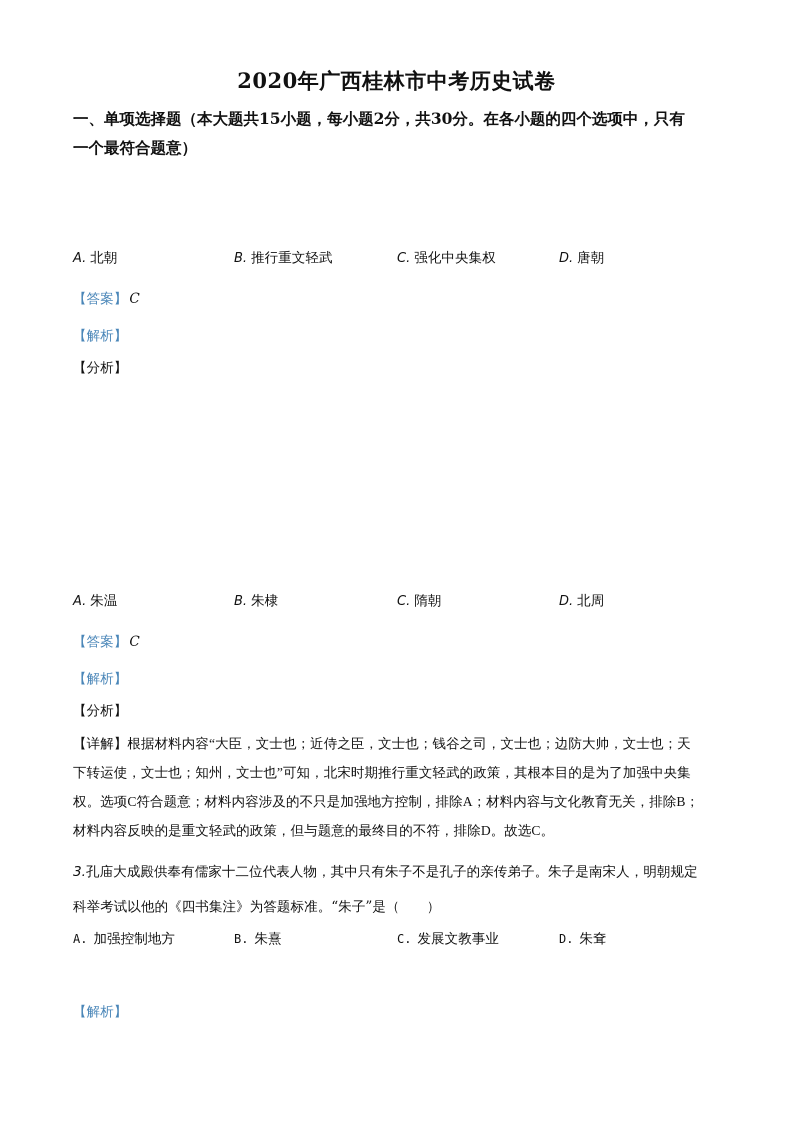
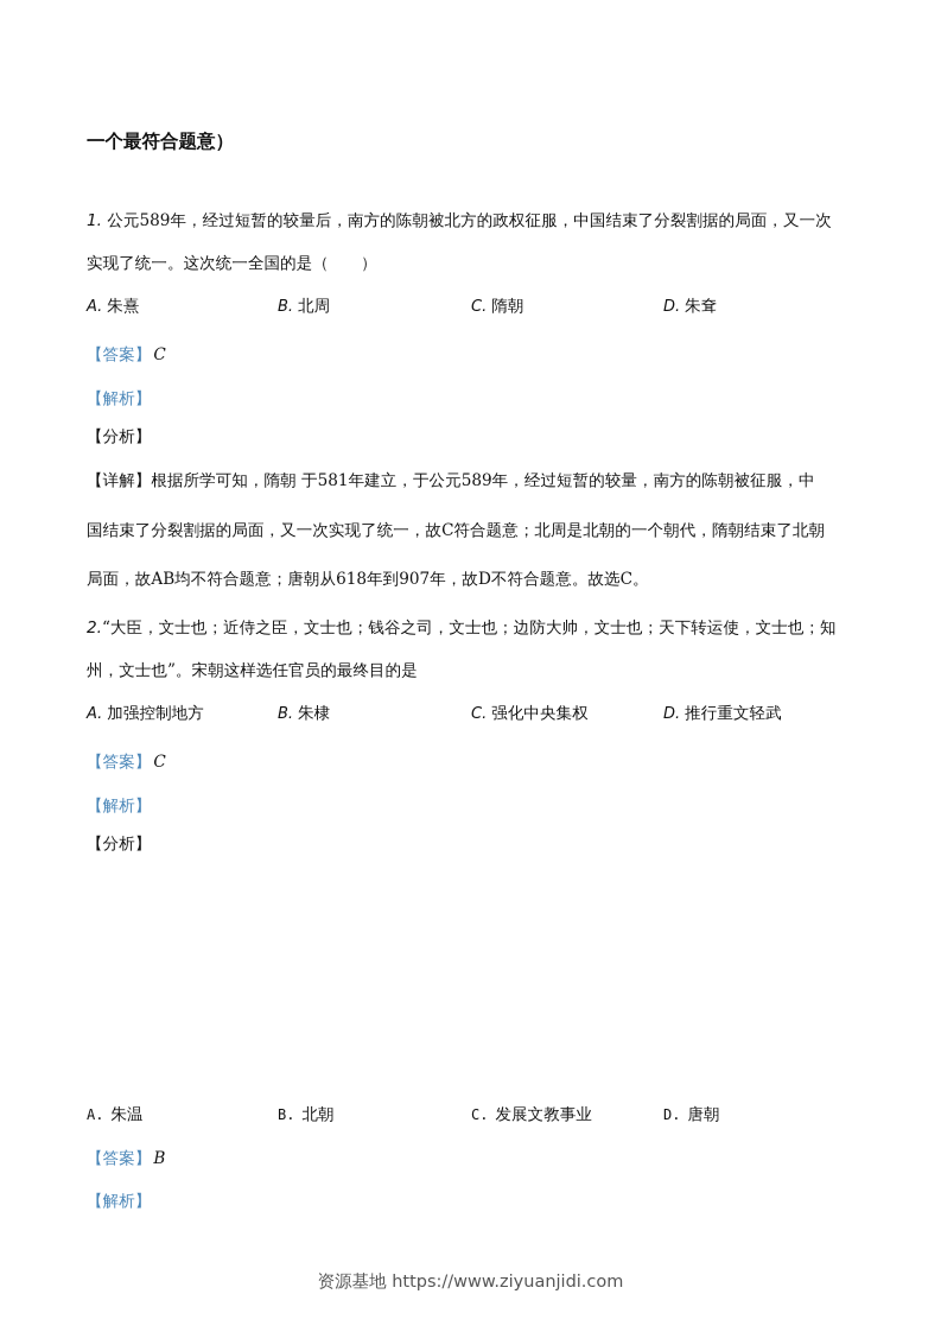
- 2020年广西桂林市中考历史试卷
- 一、单项选择题（本大题共15小题，每小题2分，共30分。在各小题的四个选项中，只有
  一个最符合题意）
+ 1. 公元589年，经过短暂的较量后，南方的陈朝被北方的政权征服，中国结束了分裂割据的局面，又一次
+ 实现了统一。这次统一全国的是（ ）
- A. 北朝
+ A. 朱熹
- B. 推行重文轻武
+ B. 北周
- C. 强化中央集权
+ C. 隋朝
- D. 唐朝
+ D. 朱耷
  【答案】 C
  【解析】
  【分析】
+ 【详解】根据所学可知，隋朝 于581年建立，于公元589年，经过短暂的较量，南方的陈朝被征服，中
+ 国结束了分裂割据的局面，又一次实现了统一，故C符合题意；北周是北朝的一个朝代，隋朝结束了北朝
+ 局面，故AB均不符合题意；唐朝从618年到907年，故D不符合题意。故选C。
+ 2.“大臣，文士也；近侍之臣，文士也；钱谷之司，文士也；边防大帅，文士也；天下转运使，文士也；知
+ 州，文士也”。宋朝这样选任官员的最终目的是
- A. 朱温
+ A. 加强控制地方
  B. 朱棣
- C. 隋朝
+ C. 强化中央集权
- D. 北周
+ D. 推行重文轻武
  【答案】 C
  【解析】
  【分析】
- 【详解】根据材料内容“大臣，文士也；近侍之臣，文士也；钱谷之司，文士也；边防大帅，文士也；天
- 下转运使，文士也；知州，文士也”可知，北宋时期推行重文轻武的政策，其根本目的是为了加强中央集
- 权。选项C符合题意；材料内容涉及的不只是加强地方控制，排除A；材料内容与文化教育无关，排除B；
- 材料内容反映的是重文轻武的政策，但与题意的最终目的不符，排除D。故选C。
- 3.孔庙大成殿供奉有儒家十二位代表人物，其中只有朱子不是孔子的亲传弟子。朱子是南宋人，明朝规定
- 科举考试以他的《四书集注》为答题标准。“朱子”是（ ）
- A. 加强控制地方
+ A. 朱温
- B. 朱熹
+ B. 北朝
  C. 发展文教事业
- D. 朱耷
+ D. 唐朝
+ 【答案】 B
  【解析】
+ 资源基地 https://www.ziyuanjidi.com
